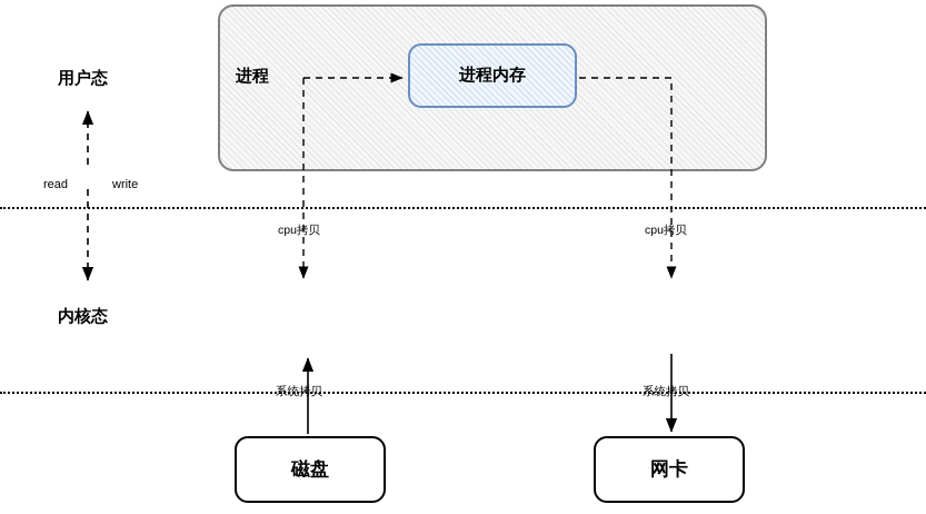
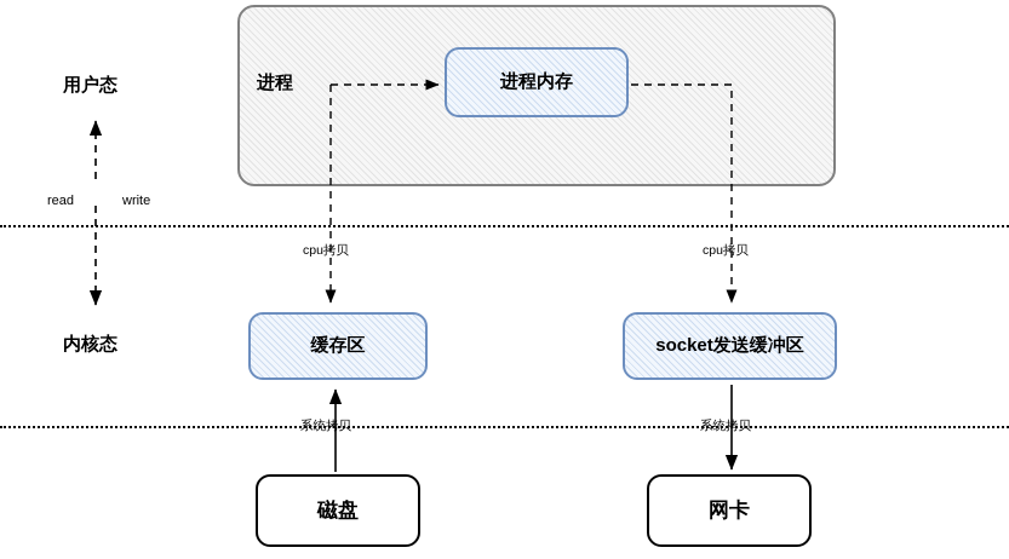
  进程
  进程内存
+ 缓存区
+ socket发送缓冲区
  磁盘
  网卡
  用户态
  内核态
  read
  write
  cpu拷贝
  cpu拷贝
  系统拷贝
  系统贝
